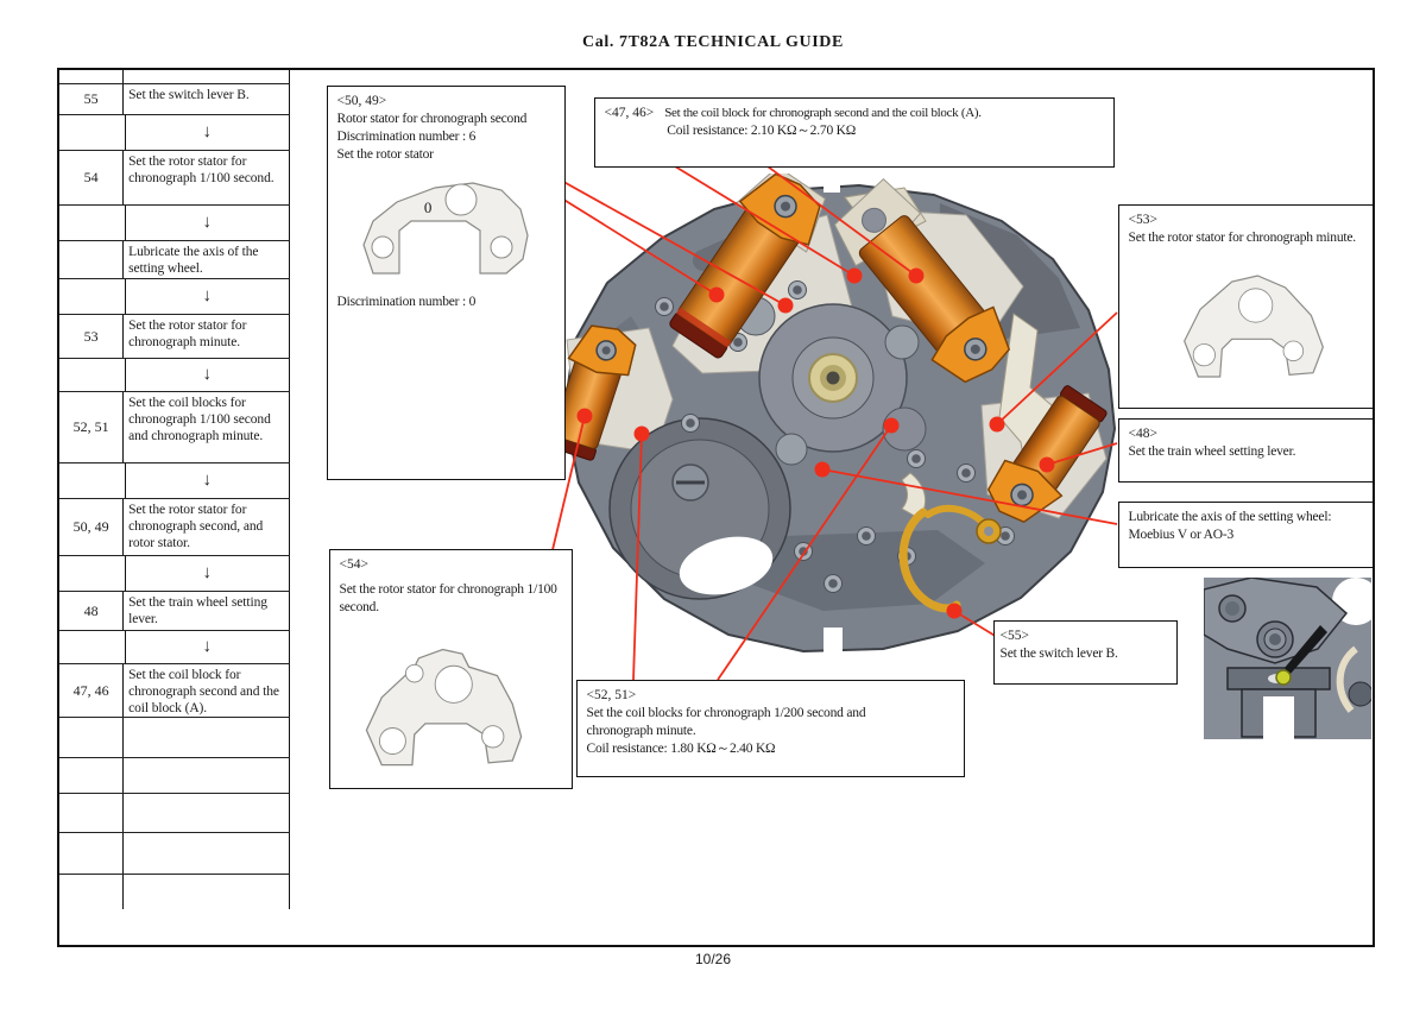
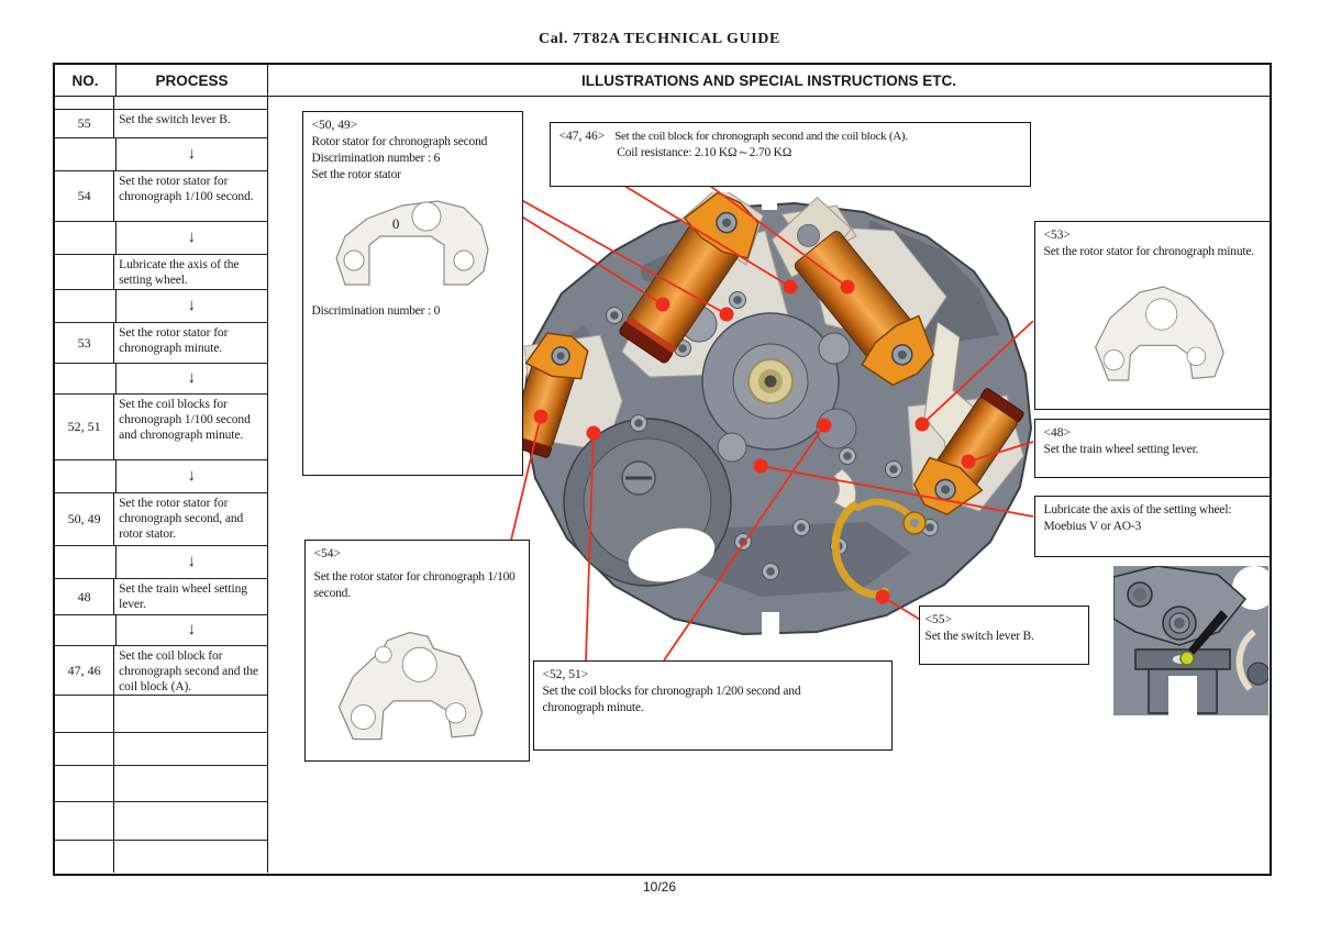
  Cal. 7T82A TECHNICAL GUIDE
+ NO.
+ PROCESS
+ ILLUSTRATIONS AND SPECIAL INSTRUCTIONS ETC.
  55
  Set the switch lever B.
  ↓
  54
  Set the rotor stator for chronograph 1/100 second.
  ↓
  Lubricate the axis of the setting wheel.
  ↓
  53
  Set the rotor stator for chronograph minute.
  ↓
  52, 51
  Set the coil blocks for chronograph 1/100 second and chronograph minute.
  ↓
  50, 49
  Set the rotor stator for chronograph second, and rotor stator.
  ↓
  48
  Set the train wheel setting lever.
  ↓
  47, 46
  Set the coil block for chronograph second and the coil block (A).
  <50, 49>
  Rotor stator for chronograph second
  Discrimination number : 6
  Set the rotor stator
  0
  Discrimination number : 0
  <47, 46>
  Set the coil block for chronograph second and the coil block (A).
  Coil resistance: 2.10 KΩ～2.70 KΩ
  <53>
  Set the rotor stator for chronograph minute.
  <48>
  Set the train wheel setting lever.
  Lubricate the axis of the setting wheel: Moebius V or AO-3
  <55>
  Set the switch lever B.
  <52, 51>
  Set the coil blocks for chronograph 1/200 second and
  chronograph minute.
- Coil resistance: 1.80 KΩ～2.40 KΩ
  <54>
  Set the rotor stator for chronograph 1/100 second.
  10/26
